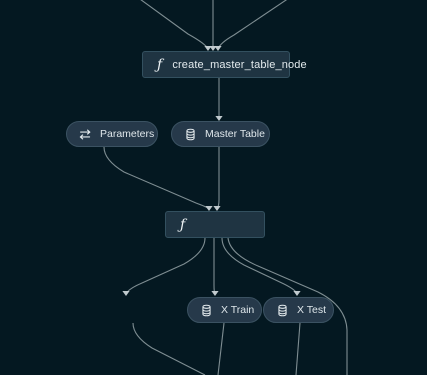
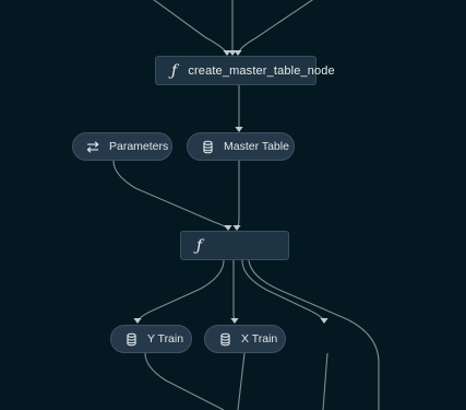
  ƒ
  create_master_table_node
  Parameters
  Master Table
  ƒ
+ Y Train
  X Train
- X Test
